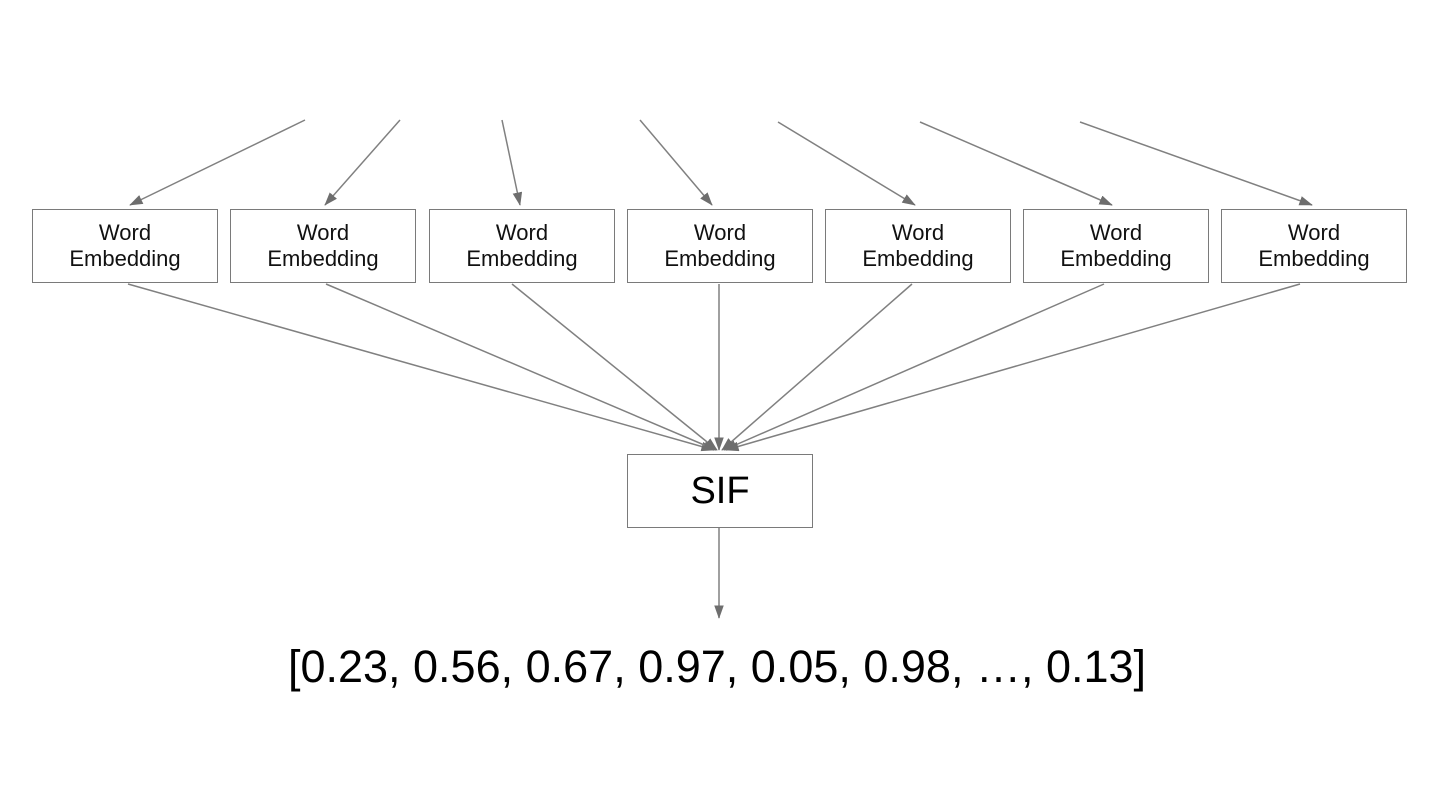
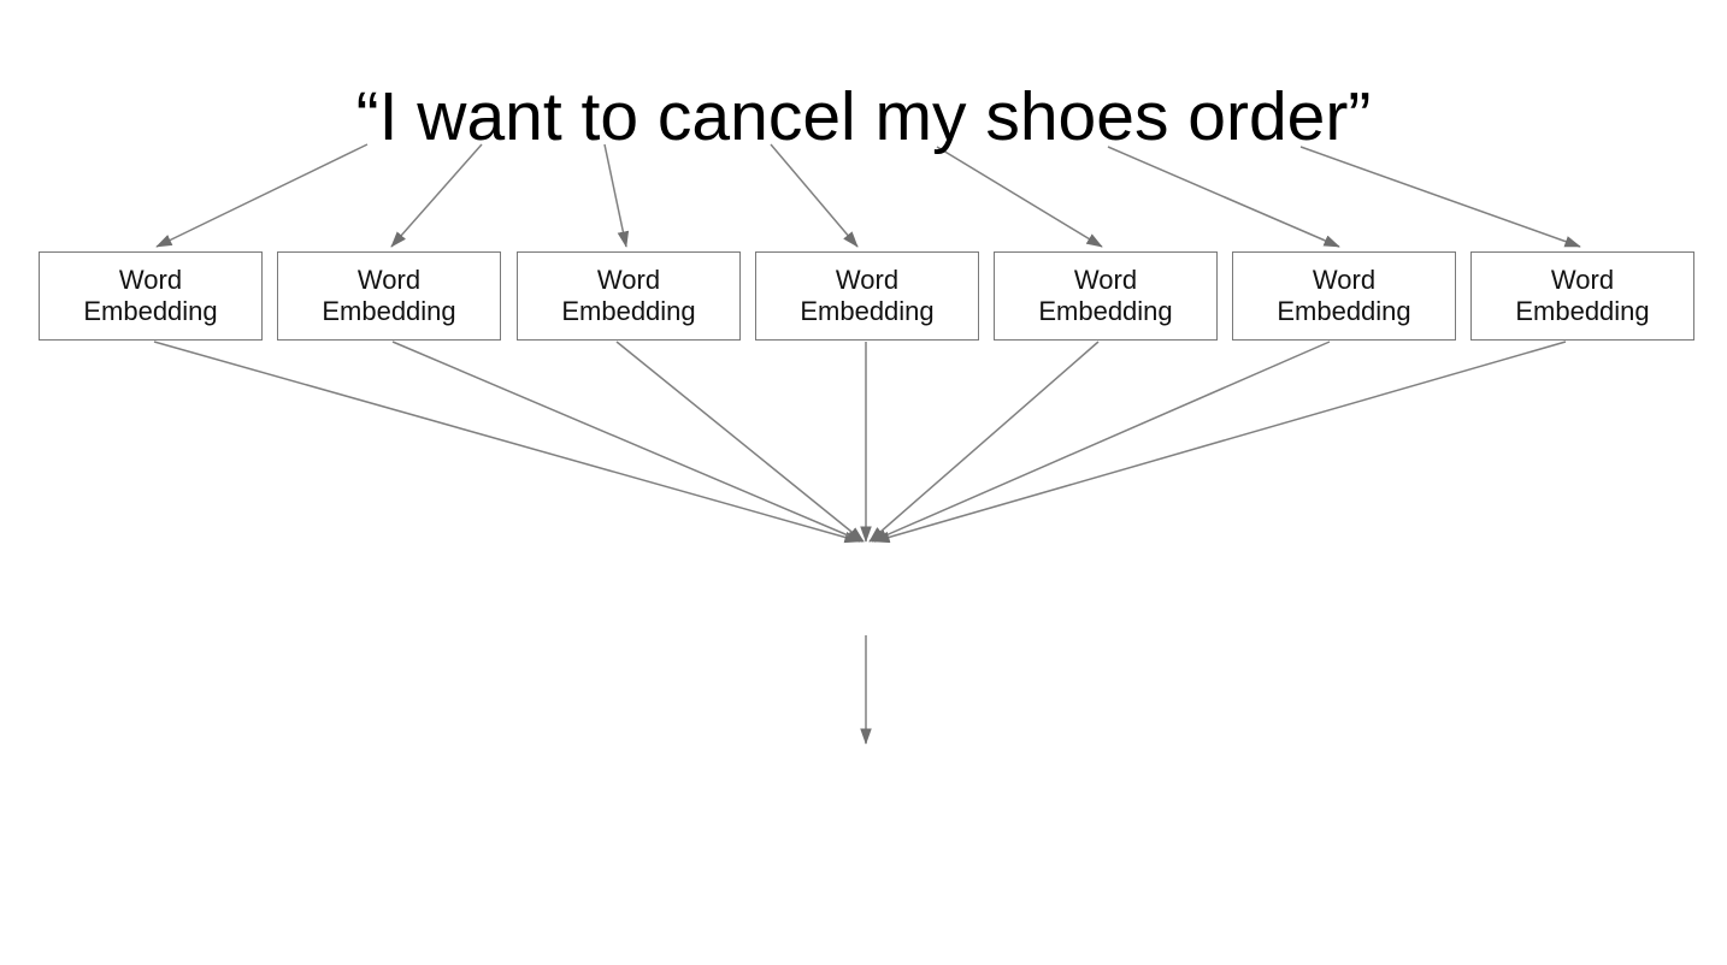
+ “I want to cancel my shoes order”
  Word
  Embedding
  Word
  Embedding
  Word
  Embedding
  Word
  Embedding
  Word
  Embedding
  Word
  Embedding
  Word
  Embedding
- SIF
- [0.23, 0.56, 0.67, 0.97, 0.05, 0.98, …, 0.13]
